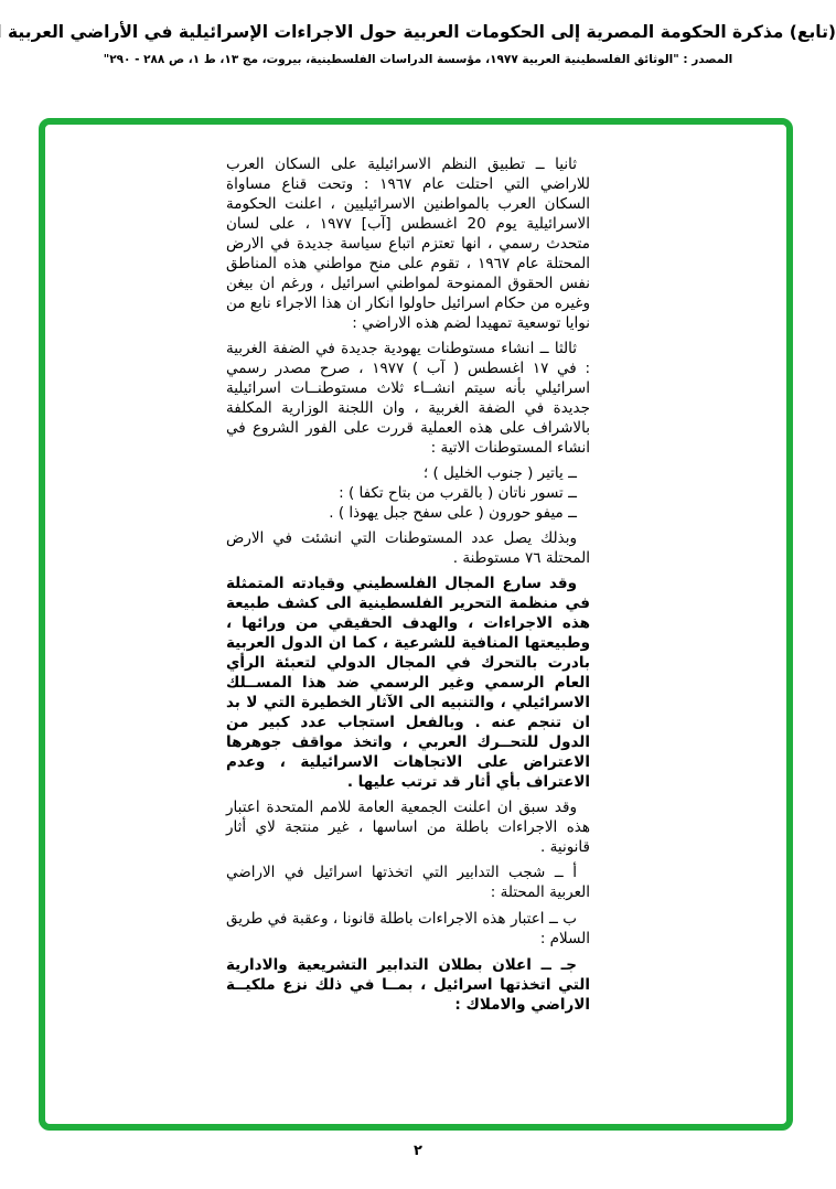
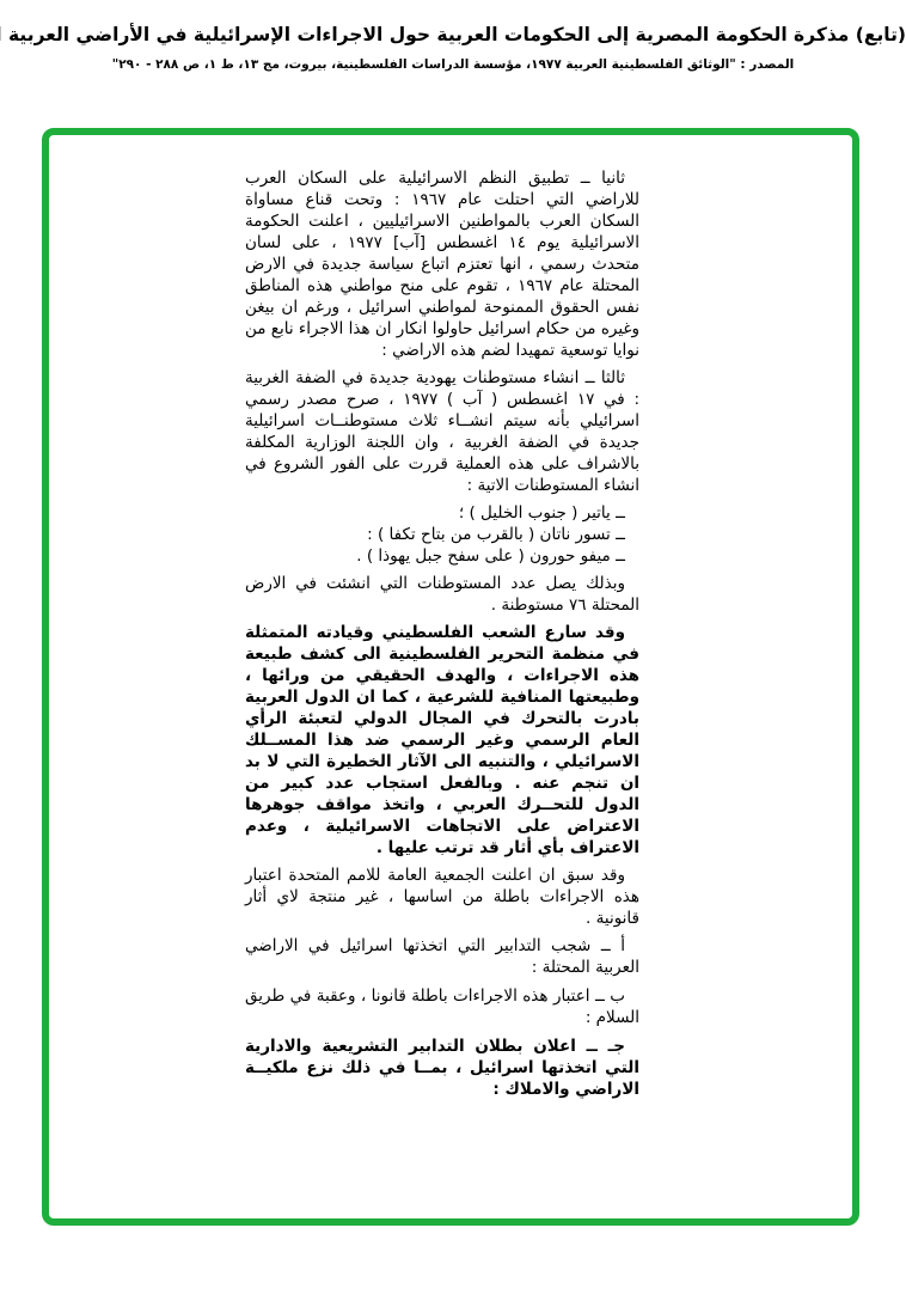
  (تابع) مذكرة الحكومة المصرية إلى الحكومات العربية حول الاجراءات الإسرائيلية في الأراضي العربية
  المصدر : "الوثائق الفلسطينية العربية ١٩٧٧، مؤسسة الدراسات الفلسطينية، بيروت، مج ١٣، ط ١، ص ٢٨٨ - ٢٩٠"
- ثانيا ــ تطبيق النظم الاسرائيلية على السكان العرب للاراضي التي احتلت عام ١٩٦٧ : وتحت قناع مساواة السكان العرب بالمواطنين الاسرائيليين ، اعلنت الحكومة الاسرائيلية يوم 20 اغسطس [آب] ١٩٧٧ ، على لسان متحدث رسمي ، انها تعتزم اتباع سياسة جديدة في الارض المحتلة عام ١٩٦٧ ، تقوم على منح مواطني هذه المناطق نفس الحقوق الممنوحة لمواطني اسرائيل ، ورغم ان بيغن وغيره من حكام اسرائيل حاولوا انكار ان هذا الاجراء نابع من نوايا توسعية تمهيدا لضم هذه الاراضي :
+ ثانيا ــ تطبيق النظم الاسرائيلية على السكان العرب للاراضي التي احتلت عام ١٩٦٧ : وتحت قناع مساواة السكان العرب بالمواطنين الاسرائيليين ، اعلنت الحكومة الاسرائيلية يوم ١٤ اغسطس [آب] ١٩٧٧ ، على لسان متحدث رسمي ، انها تعتزم اتباع سياسة جديدة في الارض المحتلة عام ١٩٦٧ ، تقوم على منح مواطني هذه المناطق نفس الحقوق الممنوحة لمواطني اسرائيل ، ورغم ان بيغن وغيره من حكام اسرائيل حاولوا انكار ان هذا الاجراء نابع من نوايا توسعية تمهيدا لضم هذه الاراضي :
  ثالثا ــ انشاء مستوطنات يهودية جديدة في الضفة الغربية : في ١٧ اغسطس ( آب ) ١٩٧٧ ، صرح مصدر رسمي اسرائيلي بأنه سيتم انشــاء ثلاث مستوطنــات اسرائيلية جديدة في الضفة الغربية ، وان اللجنة الوزارية المكلفة بالاشراف على هذه العملية قررت على الفور الشروع في انشاء المستوطنات الاتية :
  ــ ياتير ( جنوب الخليل ) ؛
  ــ تسور ناتان ( بالقرب من بتاح تكفا ) :
  ــ ميفو حورون ( على سفح جبل يهوذا ) .
  وبذلك يصل عدد المستوطنات التي انشئت في الارض المحتلة ٧٦ مستوطنة .
- وقد سارع المجال الفلسطيني وقيادته المتمثلة في منظمة التحرير الفلسطينية الى كشف طبيعة هذه الاجراءات ، والهدف الحقيقي من ورائها ، وطبيعتها المنافية للشرعية ، كما ان الدول العربية بادرت بالتحرك في المجال الدولي لتعبئة الرأي العام الرسمي وغير الرسمي ضد هذا المســلك الاسرائيلي ، والتنبيه الى الآثار الخطيرة التي لا بد ان تنجم عنه . وبالفعل استجاب عدد كبير من الدول للتحــرك العربي ، واتخذ مواقف جوهرها الاعتراض على الاتجاهات الاسرائيلية ، وعدم الاعتراف بأي أثار قد ترتب عليها .
+ وقد سارع الشعب الفلسطيني وقيادته المتمثلة في منظمة التحرير الفلسطينية الى كشف طبيعة هذه الاجراءات ، والهدف الحقيقي من ورائها ، وطبيعتها المنافية للشرعية ، كما ان الدول العربية بادرت بالتحرك في المجال الدولي لتعبئة الرأي العام الرسمي وغير الرسمي ضد هذا المســلك الاسرائيلي ، والتنبيه الى الآثار الخطيرة التي لا بد ان تنجم عنه . وبالفعل استجاب عدد كبير من الدول للتحــرك العربي ، واتخذ مواقف جوهرها الاعتراض على الاتجاهات الاسرائيلية ، وعدم الاعتراف بأي أثار قد ترتب عليها .
  وقد سبق ان اعلنت الجمعية العامة للامم المتحدة اعتبار هذه الاجراءات باطلة من اساسها ، غير منتجة لاي أثار قانونية .
  أ ــ شجب التدابير التي اتخذتها اسرائيل في الاراضي العربية المحتلة :
  ب ــ اعتبار هذه الاجراءات باطلة قانونا ، وعقبة في طريق السلام :
  جـ ــ اعلان بطلان التدابير التشريعية والادارية التي اتخذتها اسرائيل ، بمــا في ذلك نزع ملكيــة الاراضي والاملاك :
- ٢
